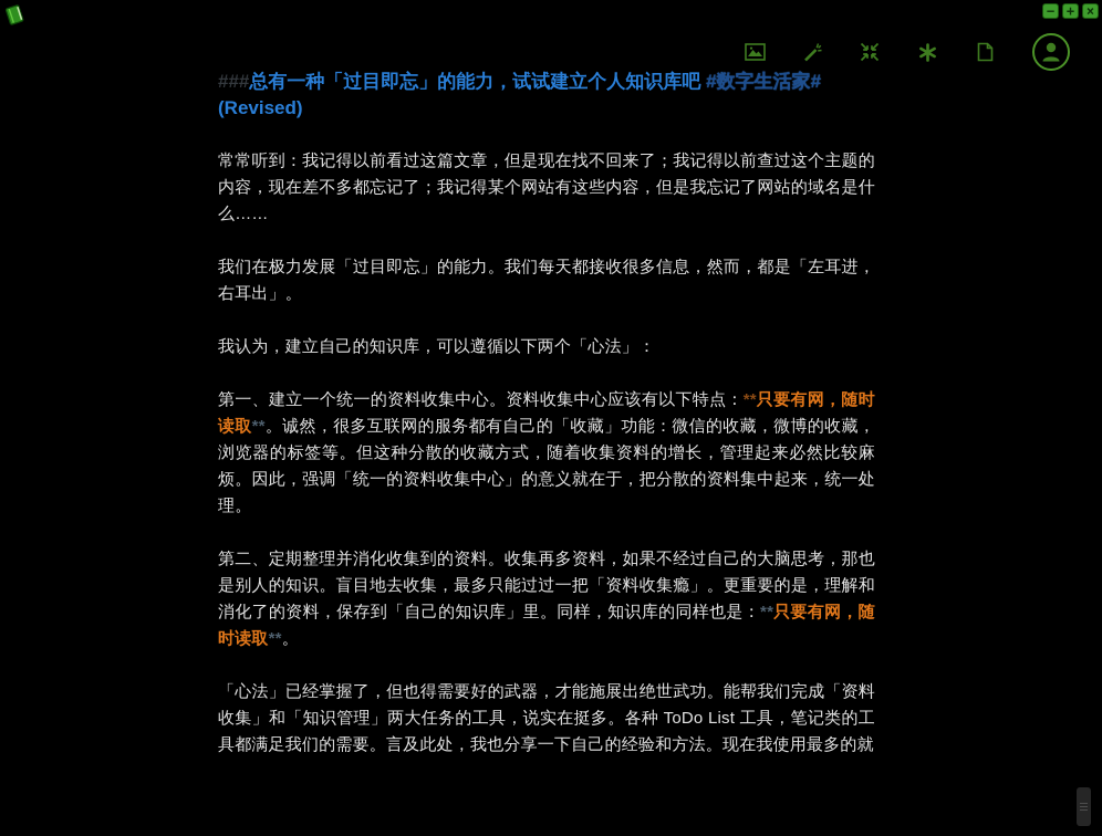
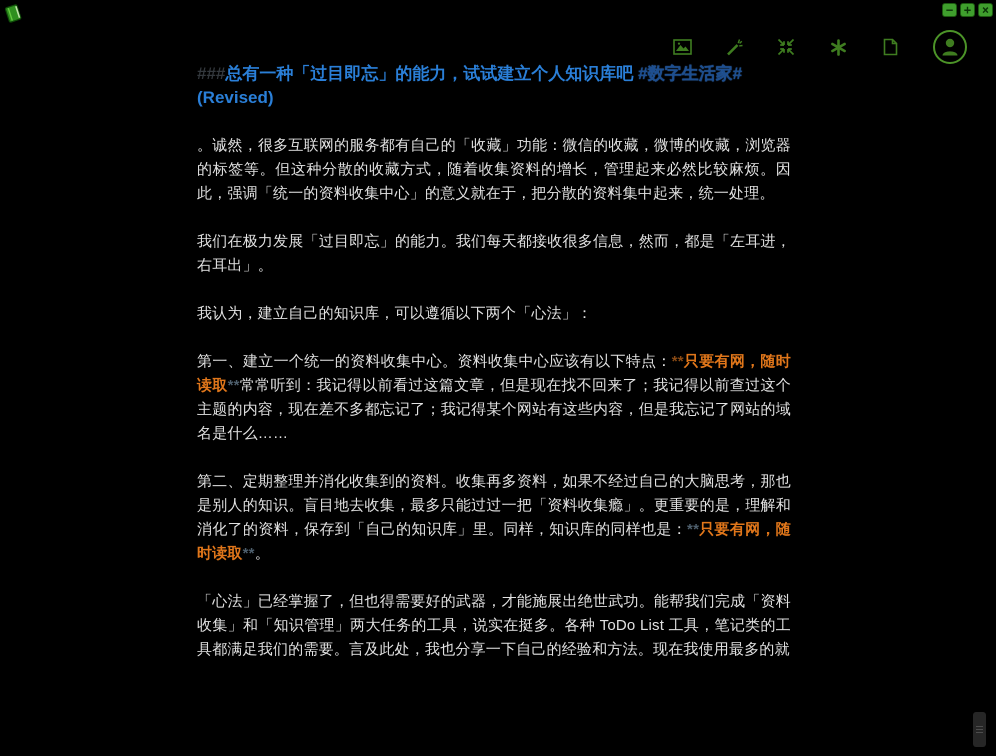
  −
  +
  ×
  ###总有一种「过目即忘」的能力，试试建立个人知识库吧 #数字生活家# (Revised)
- 常常听到：我记得以前看过这篇文章，但是现在找不回来了；我记得以前查过这个主题的内容，现在差不多都忘记了；我记得某个网站有这些内容，但是我忘记了网站的域名是什么……
+ 。诚然，很多互联网的服务都有自己的「收藏」功能：微信的收藏，微博的收藏，浏览器的标签等。但这种分散的收藏方式，随着收集资料的增长，管理起来必然比较麻烦。因此，强调「统一的资料收集中心」的意义就在于，把分散的资料集中起来，统一处理。
  我们在极力发展「过目即忘」的能力。我们每天都接收很多信息，然而，都是「左耳进，右耳出」。
  我认为，建立自己的知识库，可以遵循以下两个「心法」：
- 第一、建立一个统一的资料收集中心。资料收集中心应该有以下特点：**只要有网，随时读取**。诚然，很多互联网的服务都有自己的「收藏」功能：微信的收藏，微博的收藏，浏览器的标签等。但这种分散的收藏方式，随着收集资料的增长，管理起来必然比较麻烦。因此，强调「统一的资料收集中心」的意义就在于，把分散的资料集中起来，统一处理。
+ 第一、建立一个统一的资料收集中心。资料收集中心应该有以下特点：**只要有网，随时读取**常常听到：我记得以前看过这篇文章，但是现在找不回来了；我记得以前查过这个主题的内容，现在差不多都忘记了；我记得某个网站有这些内容，但是我忘记了网站的域名是什么……
  第二、定期整理并消化收集到的资料。收集再多资料，如果不经过自己的大脑思考，那也是别人的知识。盲目地去收集，最多只能过过一把「资料收集瘾」。更重要的是，理解和消化了的资料，保存到「自己的知识库」里。同样，知识库的同样也是：**只要有网，随时读取**。
  「心法」已经掌握了，但也得需要好的武器，才能施展出绝世武功。能帮我们完成「资料收集」和「知识管理」两大任务的工具，说实在挺多。各种 ToDo List 工具，笔记类的工具都满足我们的需要。言及此处，我也分享一下自己的经验和方法。现在我使用最多的就
